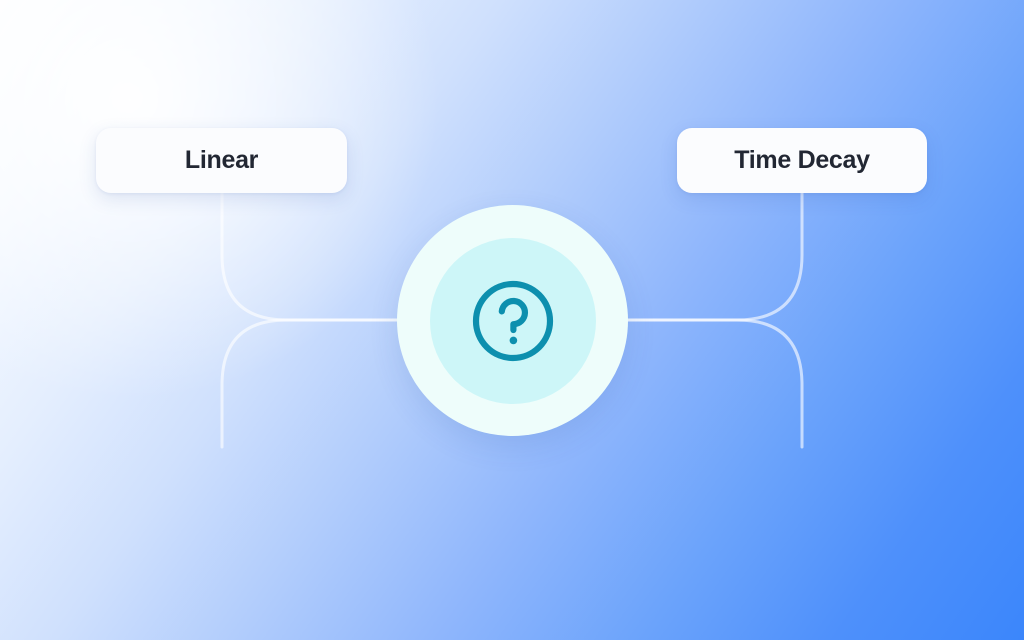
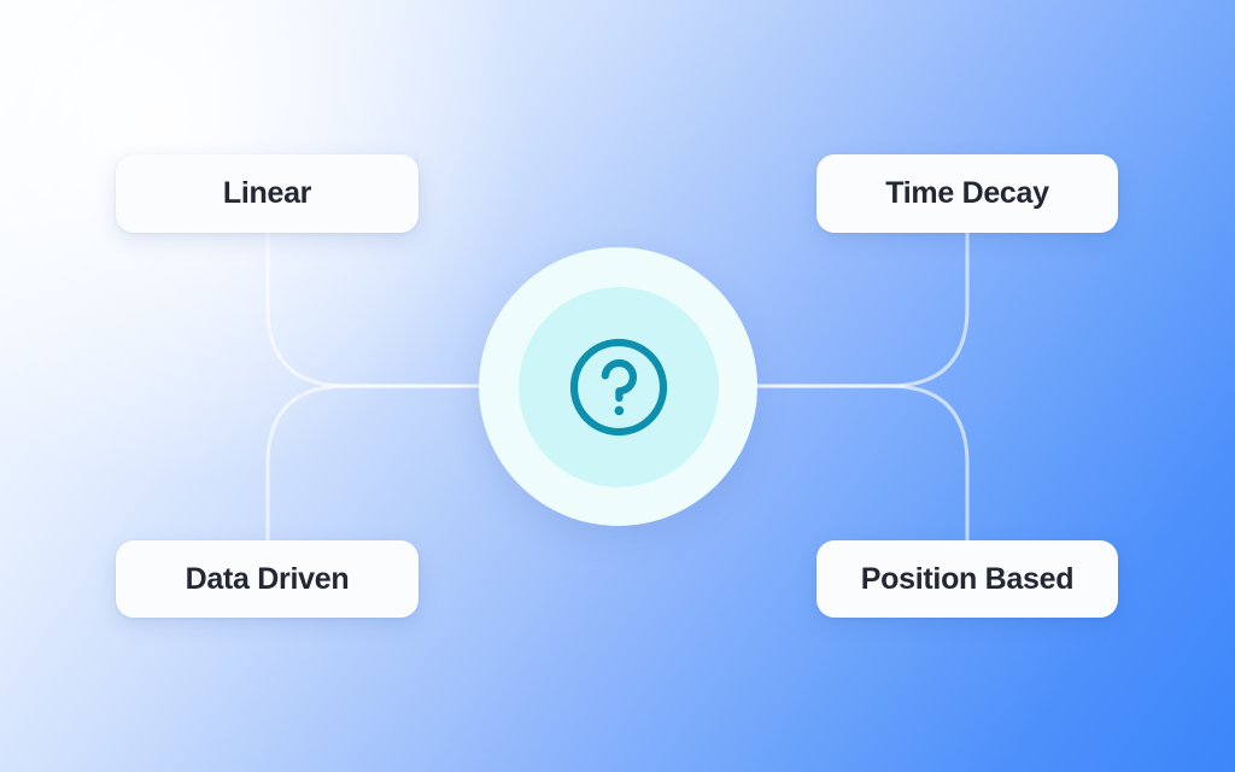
  Linear
  Time Decay
+ Data Driven
+ Position Based
